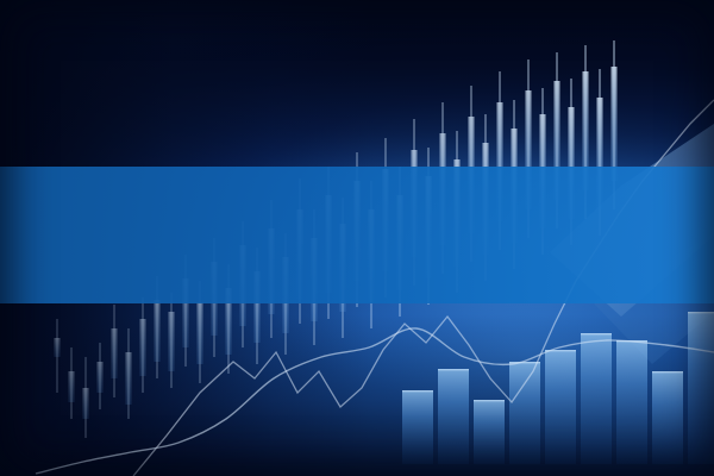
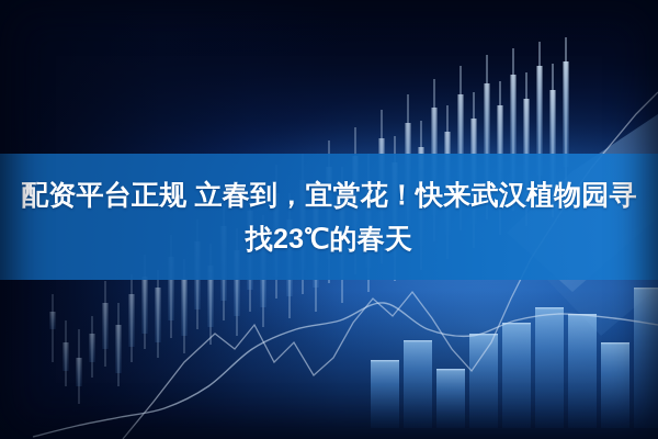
+ 配资平台正规 立春到，宜赏花！快来武汉植物园寻
+ 找23℃的春天
